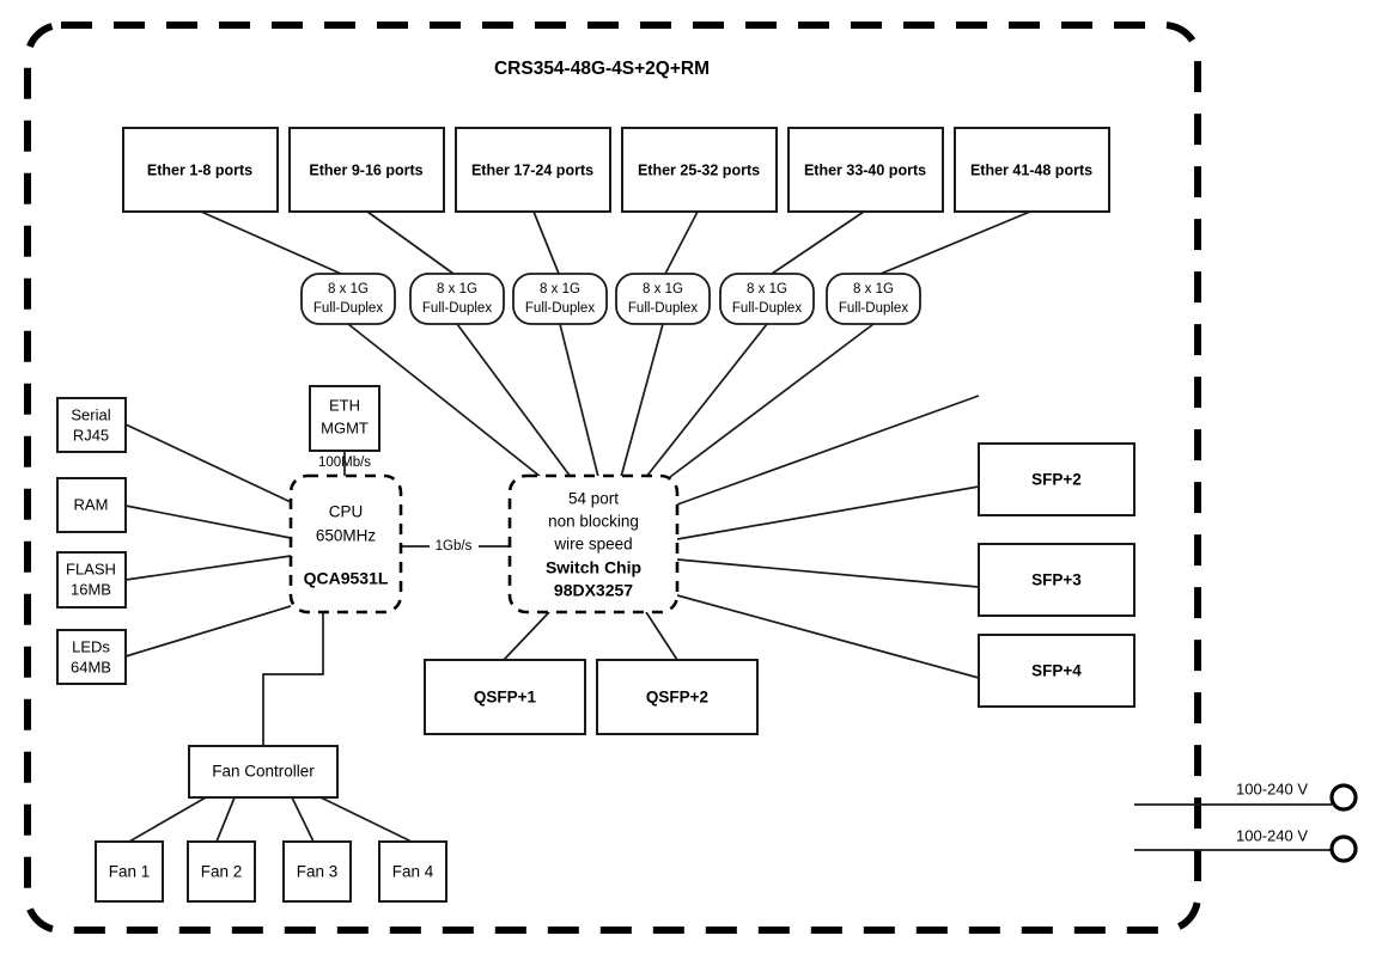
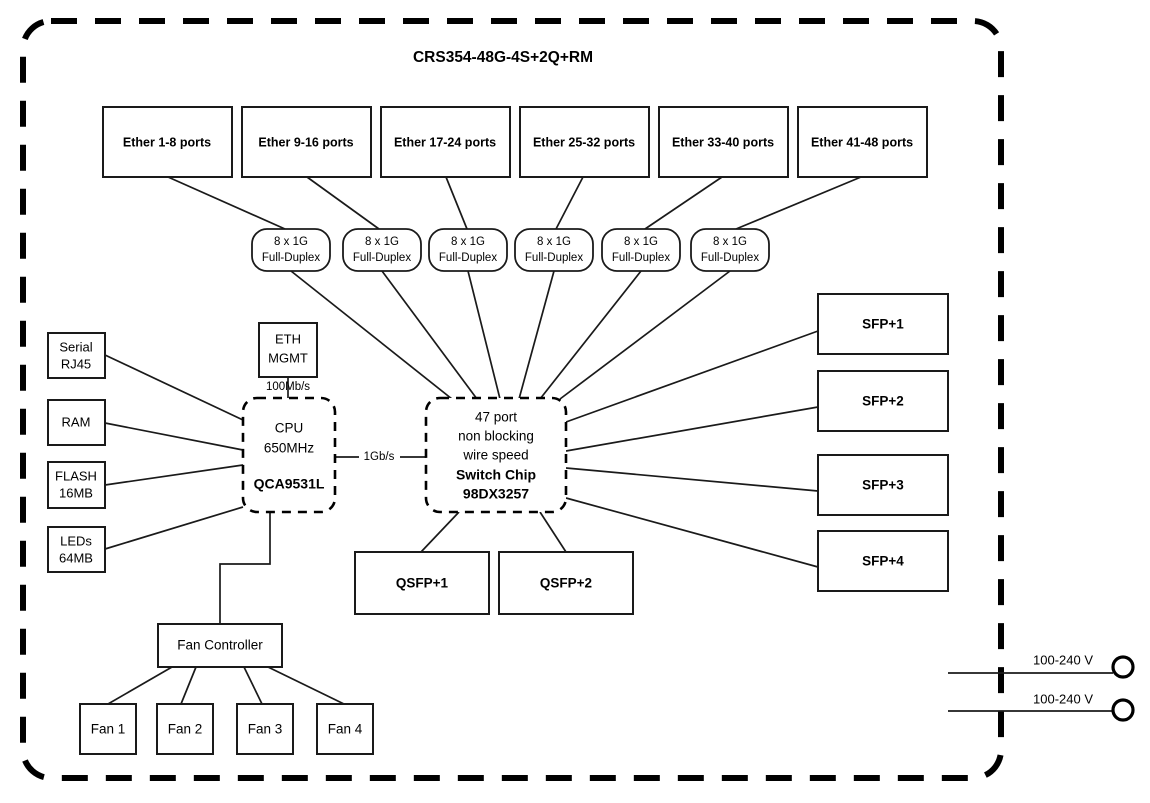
  CRS354-48G-4S+2Q+RM
  100Mb/s
  1Gb/s
  100-240 V
  100-240 V
  Ether 1-8 ports
  Ether 9-16 ports
  Ether 17-24 ports
  Ether 25-32 ports
  Ether 33-40 ports
  Ether 41-48 ports
  8 x 1G
  Full-Duplex
  8 x 1G
  Full-Duplex
  8 x 1G
  Full-Duplex
  8 x 1G
  Full-Duplex
  8 x 1G
  Full-Duplex
  8 x 1G
  Full-Duplex
  Serial
  RJ45
  RAM
  FLASH
  16MB
  LEDs
  64MB
  ETH
  MGMT
  CPU
  650MHz
  QCA9531L
- 54 port
+ 47 port
  non blocking
  wire speed
  Switch Chip
  98DX3257
+ SFP+1
  SFP+2
  SFP+3
  SFP+4
  QSFP+1
  QSFP+2
  Fan Controller
  Fan 1
  Fan 2
  Fan 3
  Fan 4
